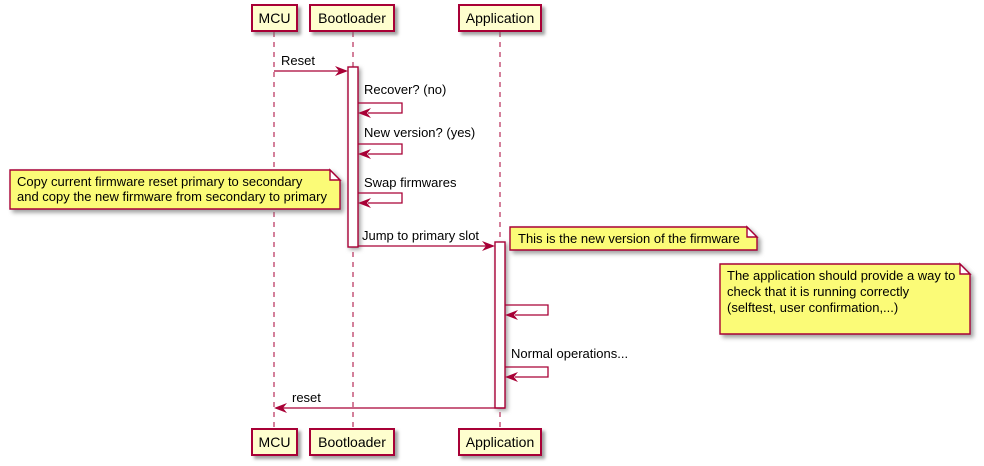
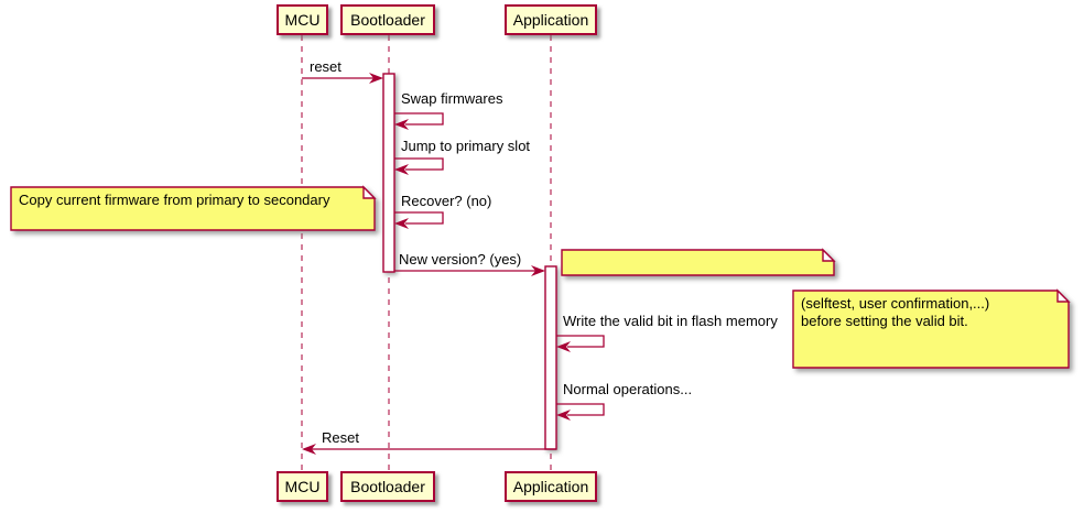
  MCU
  Bootloader
  Application
  MCU
  Bootloader
  Application
- Reset
+ reset
- Recover? (no)
+ Swap firmwares
- New version? (yes)
+ Jump to primary slot
- Swap firmwares
+ Recover? (no)
- Jump to primary slot
+ New version? (yes)
+ Write the valid bit in flash memory
  Normal operations...
- reset
+ Reset
- Copy current firmware reset primary to secondary
+ Copy current firmware from primary to secondary
- and copy the new firmware from secondary to primary
- This is the new version of the firmware
- The application should provide a way to
- check that it is running correctly
  (selftest, user confirmation,...)
+ before setting the valid bit.
